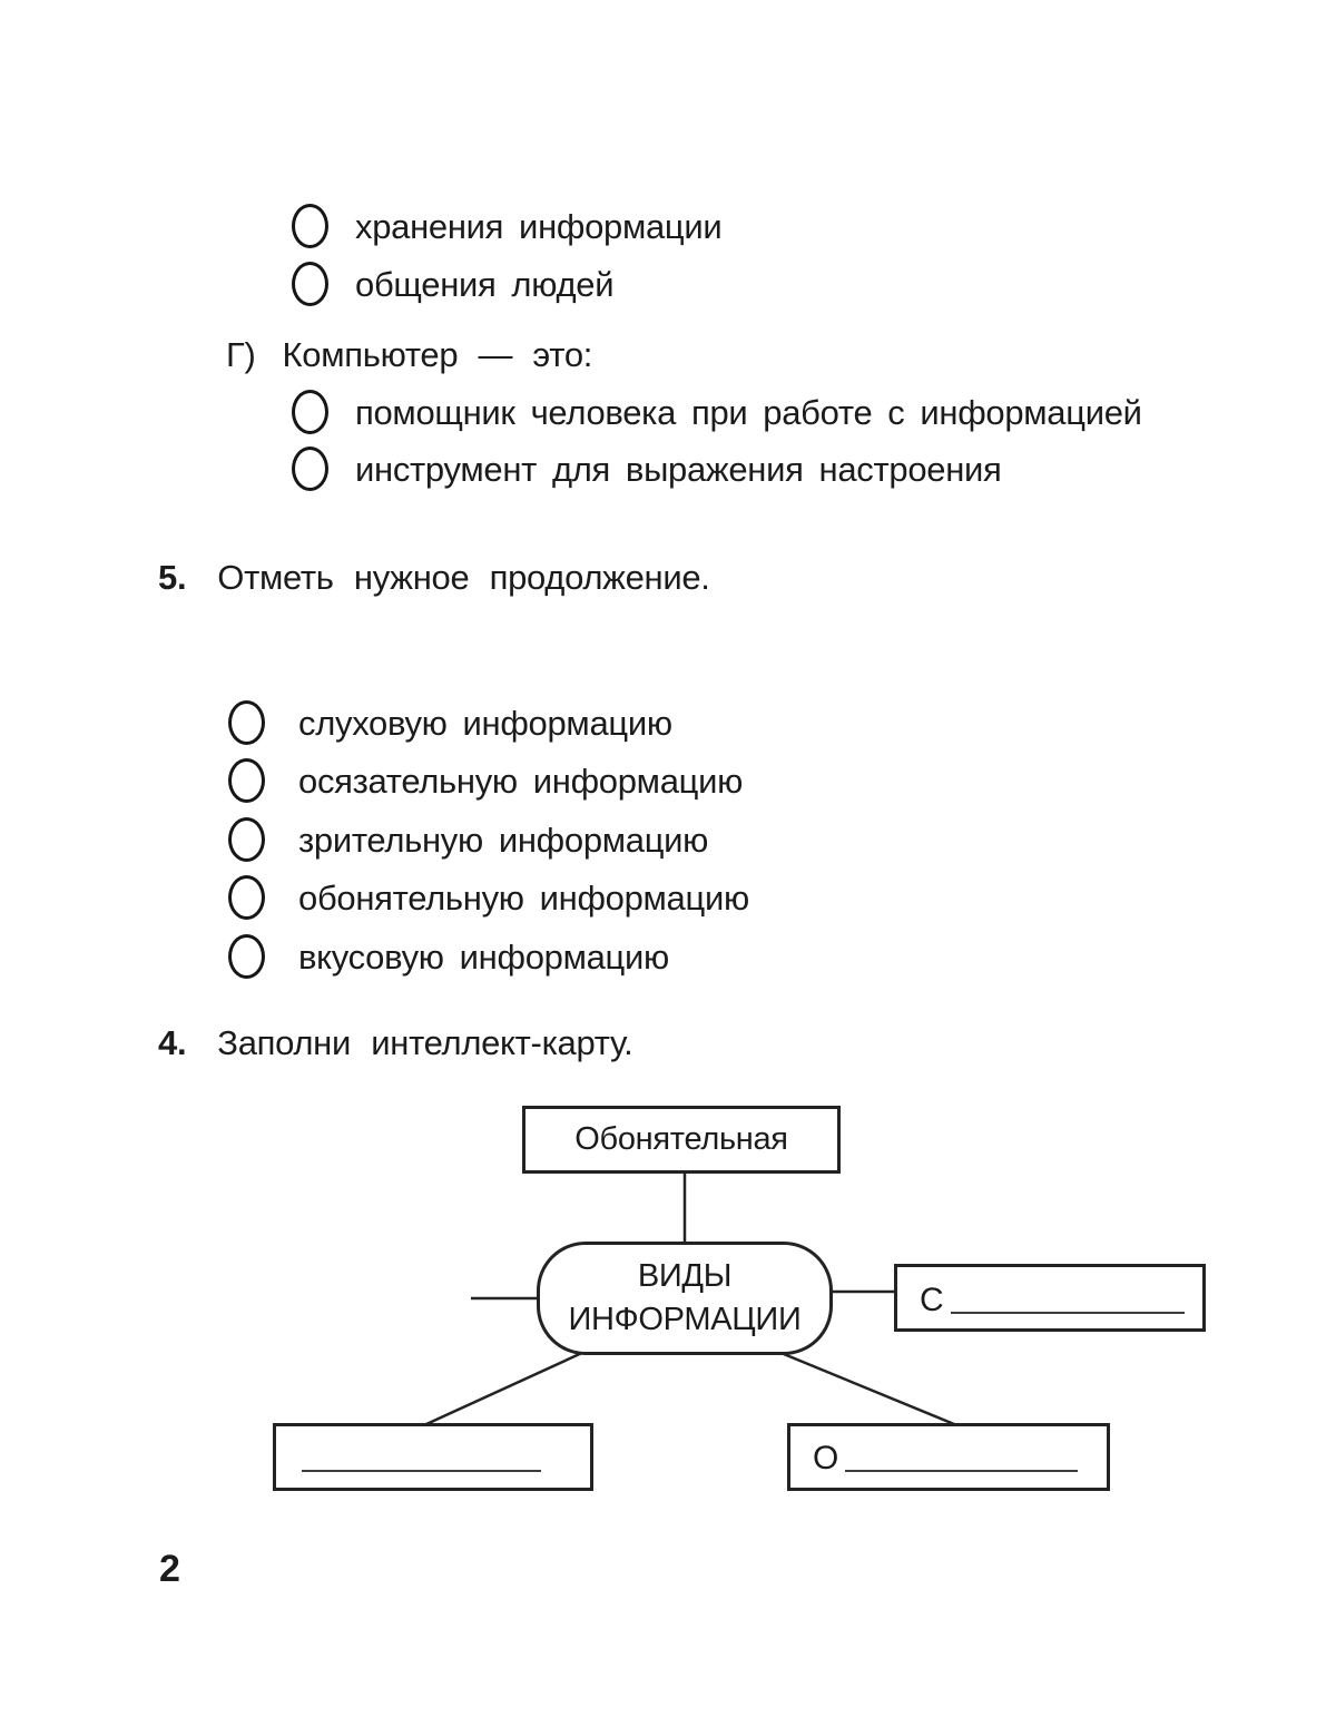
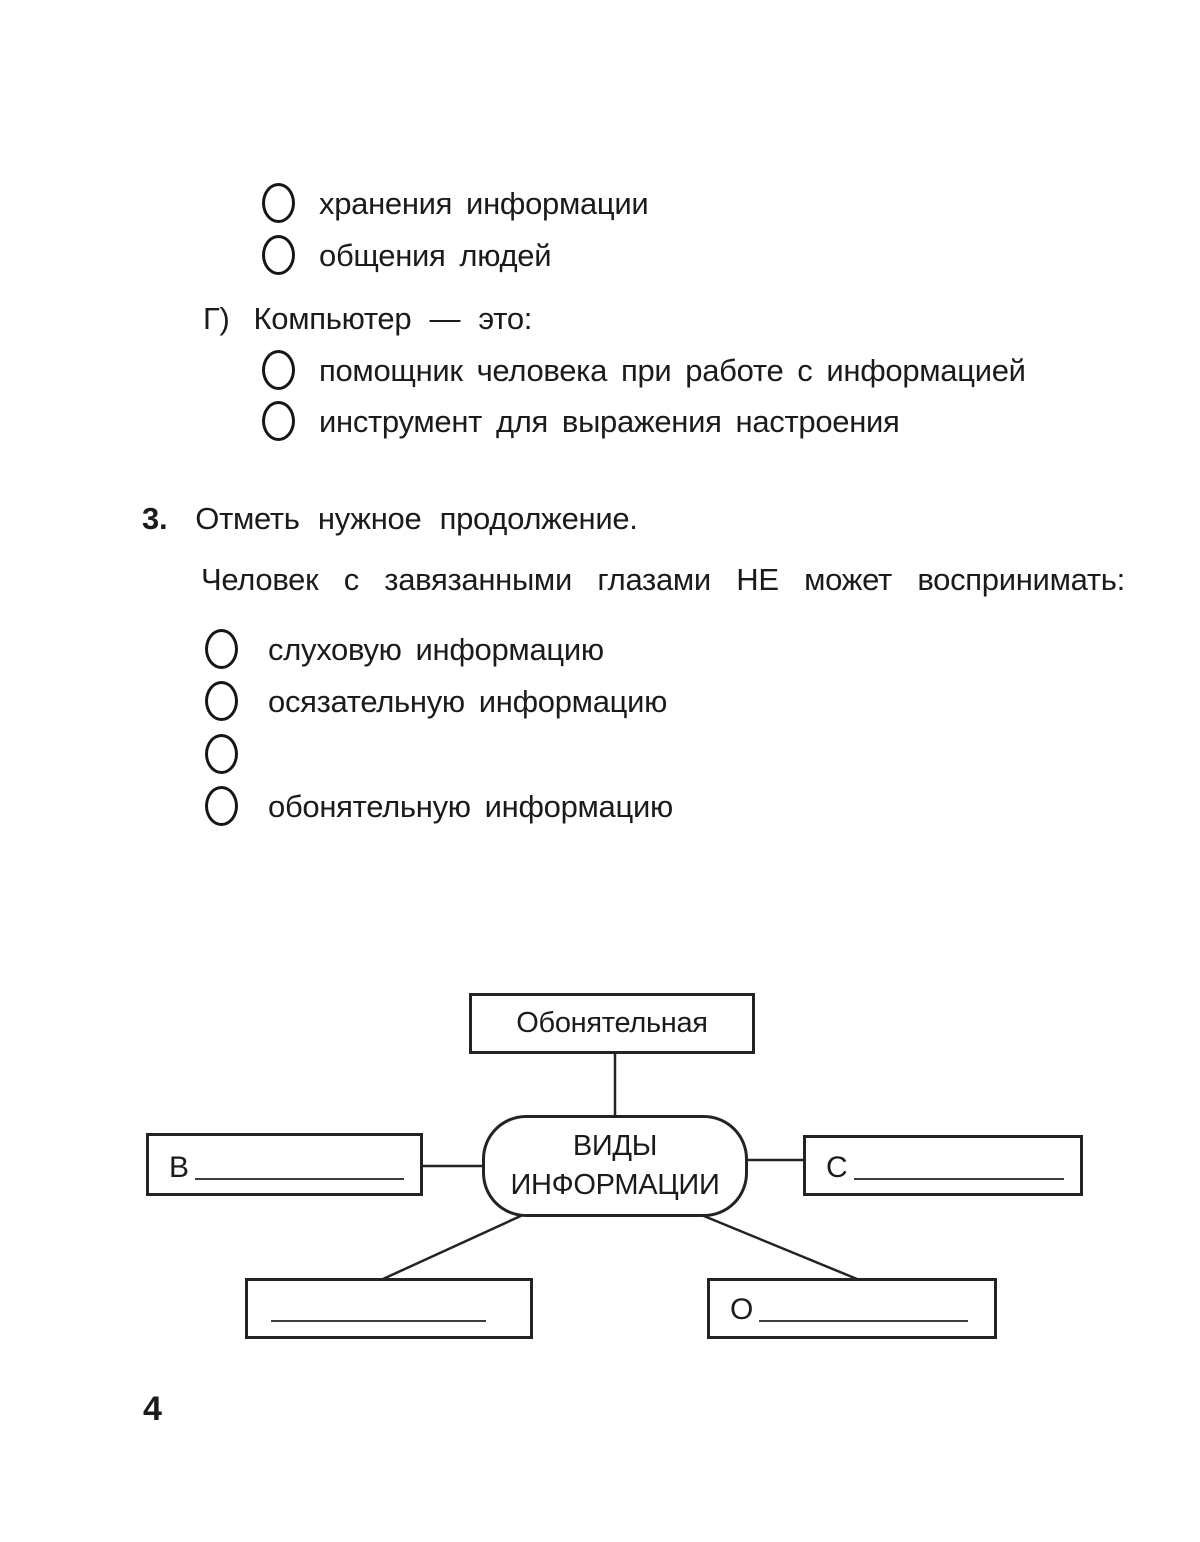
  хранения информации
  общения людей
  Г)
  Компьютер — это:
  помощник человека при работе с информацией
  инструмент для выражения настроения
- 5.
+ 3.
  Отметь нужное продолжение.
+ Человек с завязанными глазами НЕ может воспринимать:
  слуховую информацию
  осязательную информацию
- зрительную информацию
  обонятельную информацию
- вкусовую информацию
- 4.
- Заполни интеллект-карту.
  Обонятельная
  ВИДЫ ИНФОРМАЦИИ
+ В
  С
  О
- 2
+ 4
